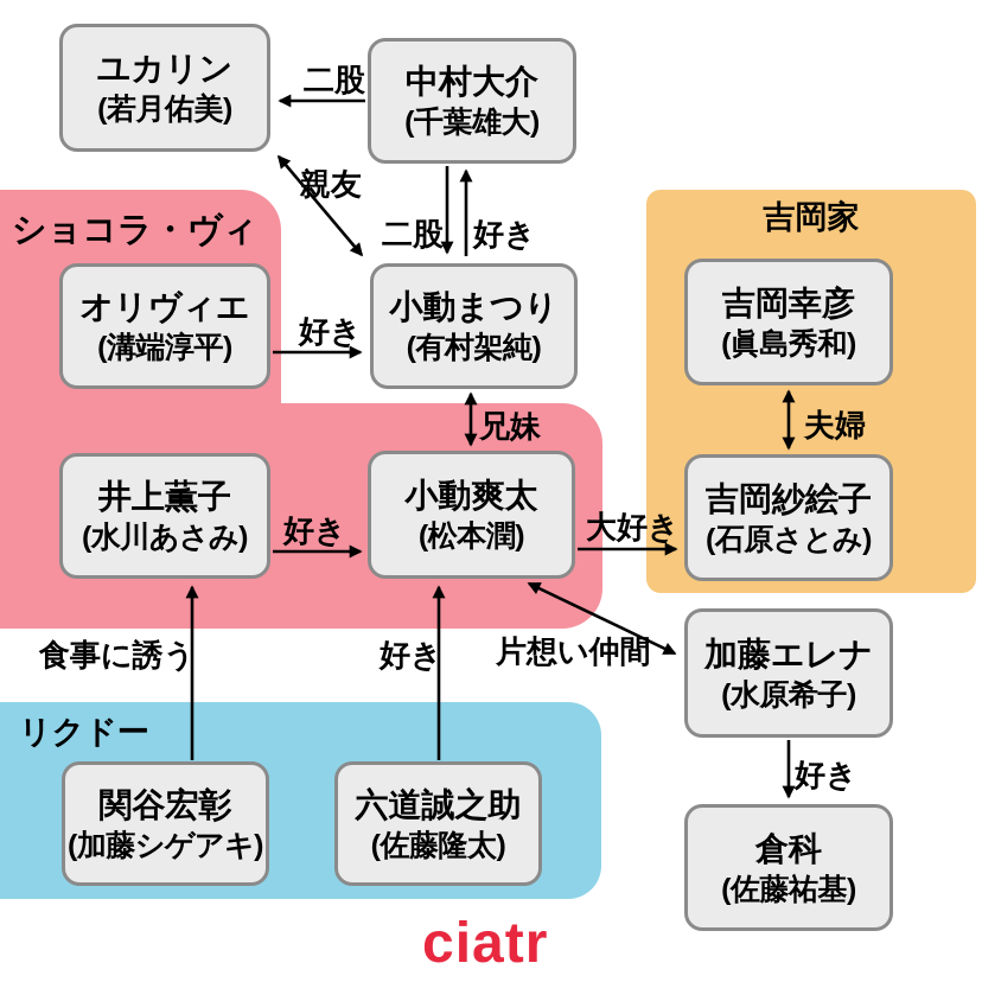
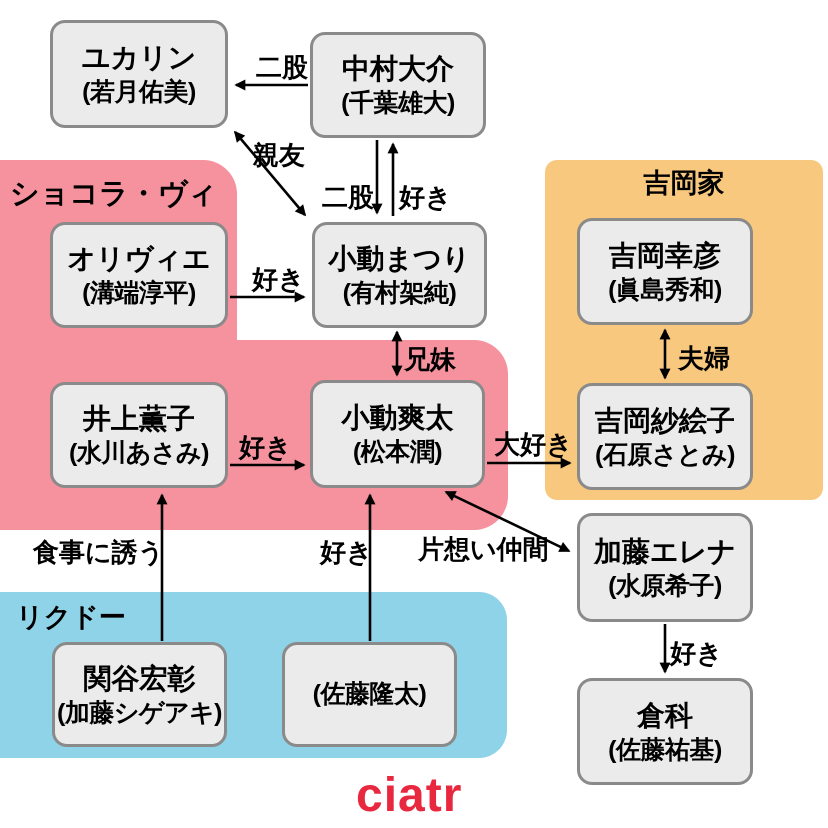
  ショコラ・ヴィ
  吉岡家
  リクドー
  ユカリン
  (若月佑美)
  中村大介
  (千葉雄大)
  オリヴィエ
  (溝端淳平)
  小動まつり
  (有村架純)
  井上薫子
  (水川あさみ)
  小動爽太
  (松本潤)
  吉岡幸彦
  (眞島秀和)
  吉岡紗絵子
  (石原さとみ)
  加藤エレナ
  (水原希子)
  倉科
  (佐藤祐基)
  関谷宏彰
  (加藤シゲアキ)
- 六道誠之助
  (佐藤隆太)
  二股
  親友
  二股
  好き
  好き
  兄妹
  好き
  大好き
  夫婦
  片想い仲間
  好き
  食事に誘う
  好き
  ciatr
